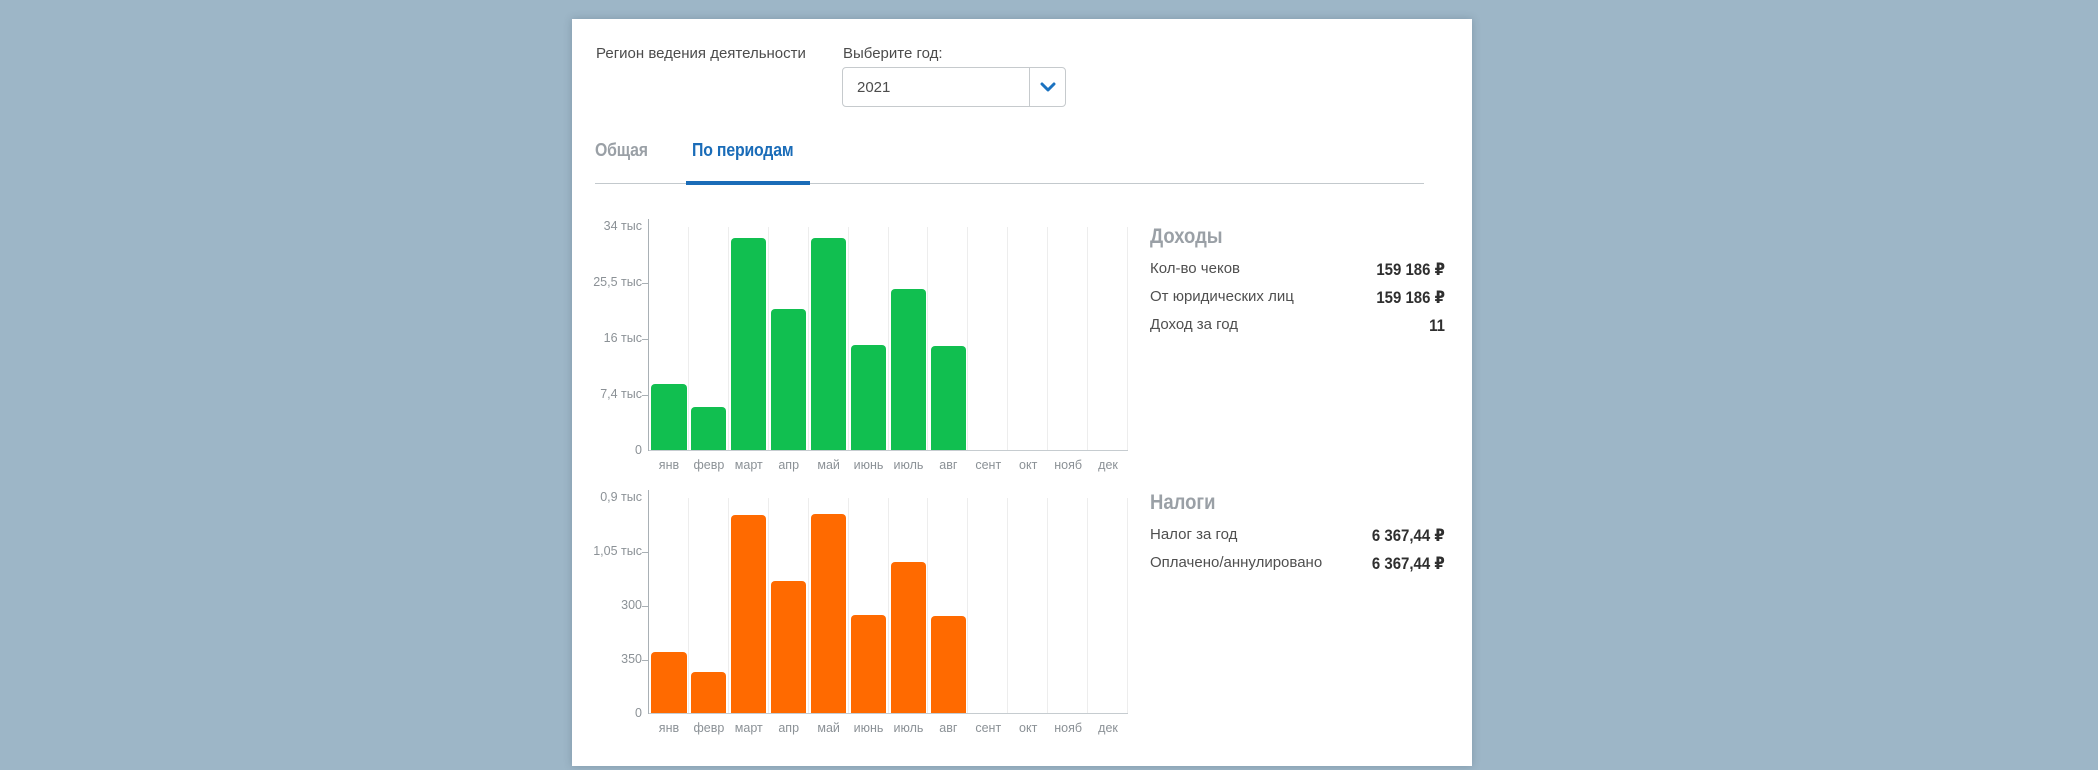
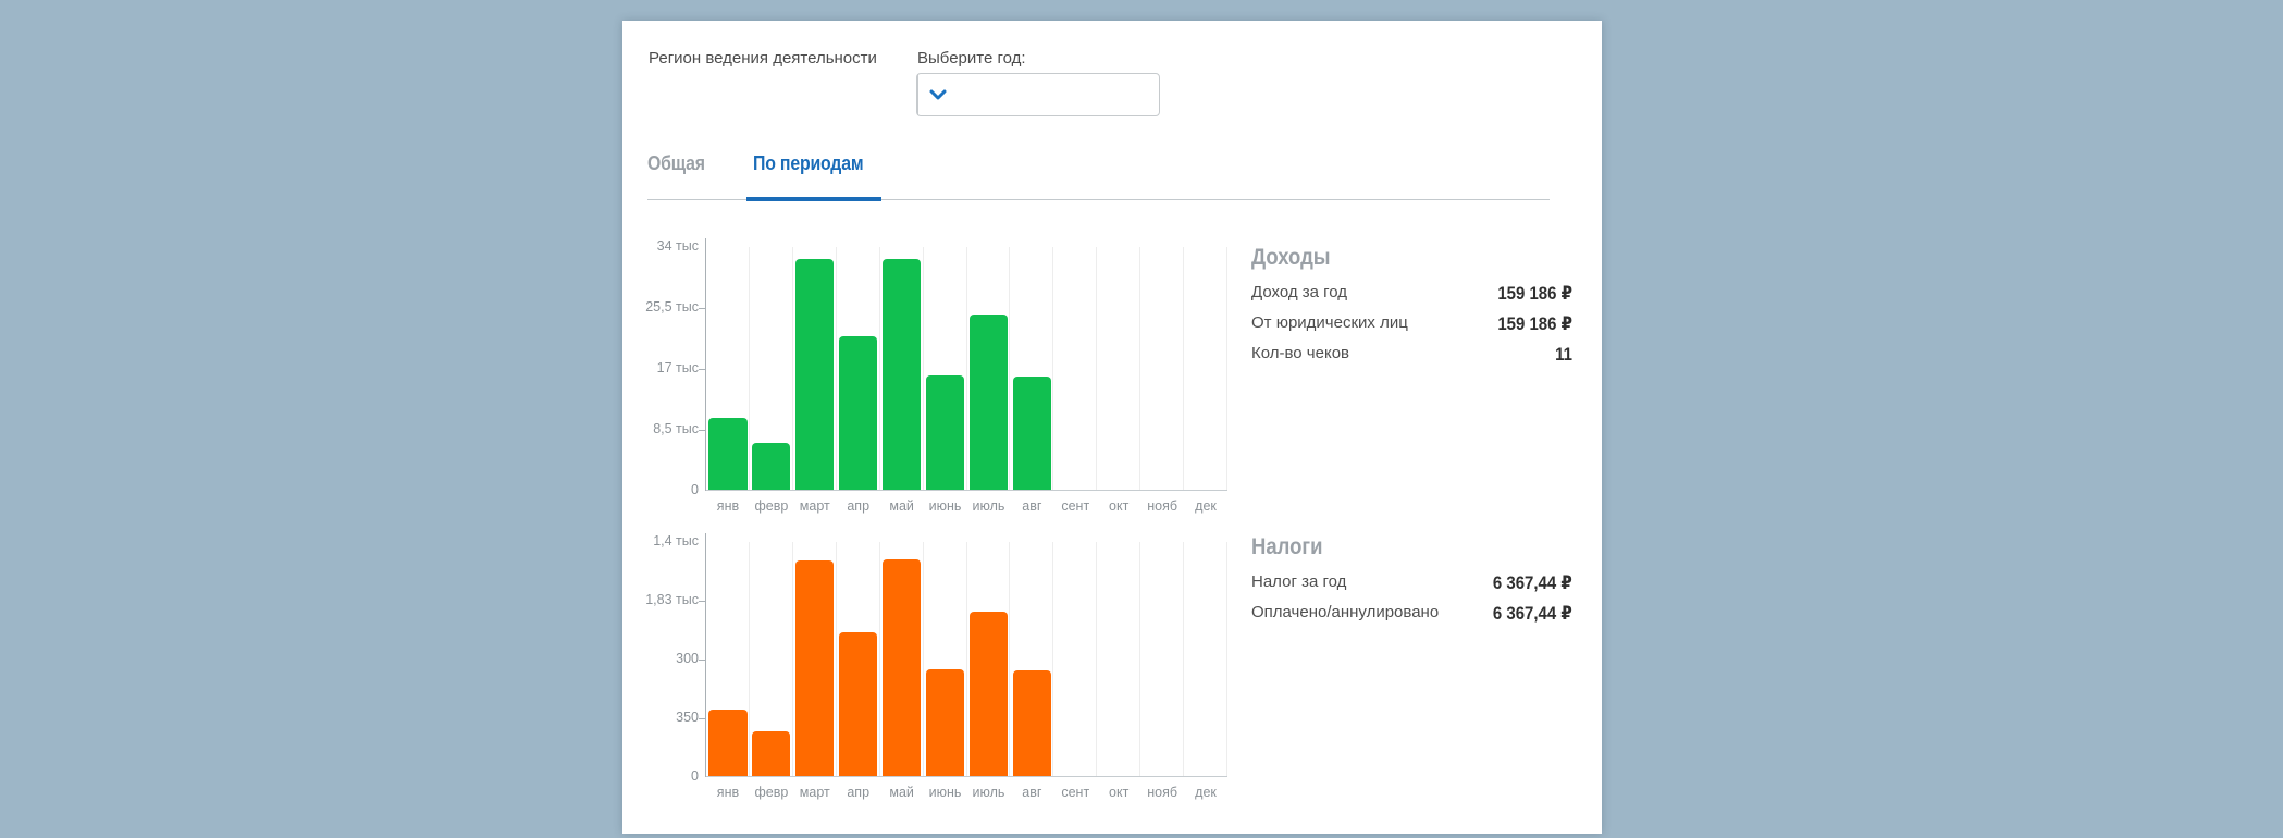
  Регион ведения деятельности
  Выберите год:
- 2021
  Общая
  По периодам
  34 тыс
  25,5 тыс
- 16 тыс
+ 17 тыс
- 7,4 тыс
+ 8,5 тыс
  0
  янв
  февр
  март
  апр
  май
  июнь
  июль
  авг
  сент
  окт
  нояб
  дек
- 0,9 тыс
+ 1,4 тыс
- 1,05 тыс
+ 1,83 тыс
  300
  350
  0
  янв
  февр
  март
  апр
  май
  июнь
  июль
  авг
  сент
  окт
  нояб
  дек
  Доходы
- Кол-во чеков
+ Доход за год
  159 186 ₽
  От юридических лиц
  159 186 ₽
- Доход за год
+ Кол-во чеков
  11
  Налоги
  Налог за год
  6 367,44 ₽
  Оплачено/аннулировано
  6 367,44 ₽
